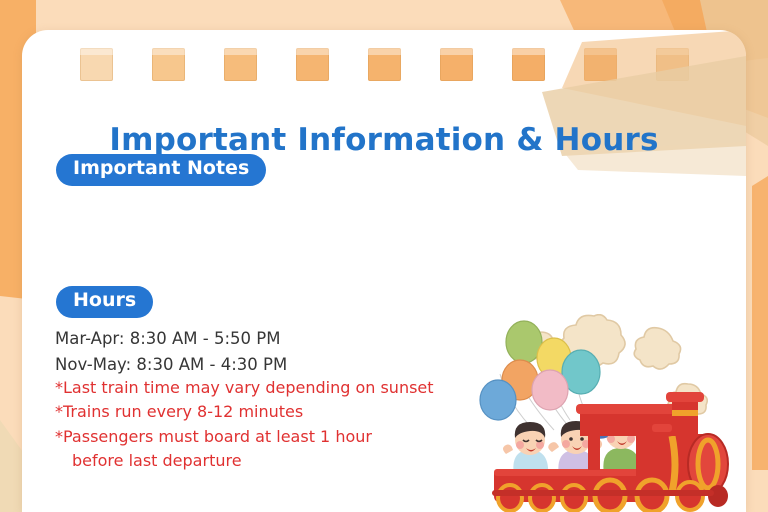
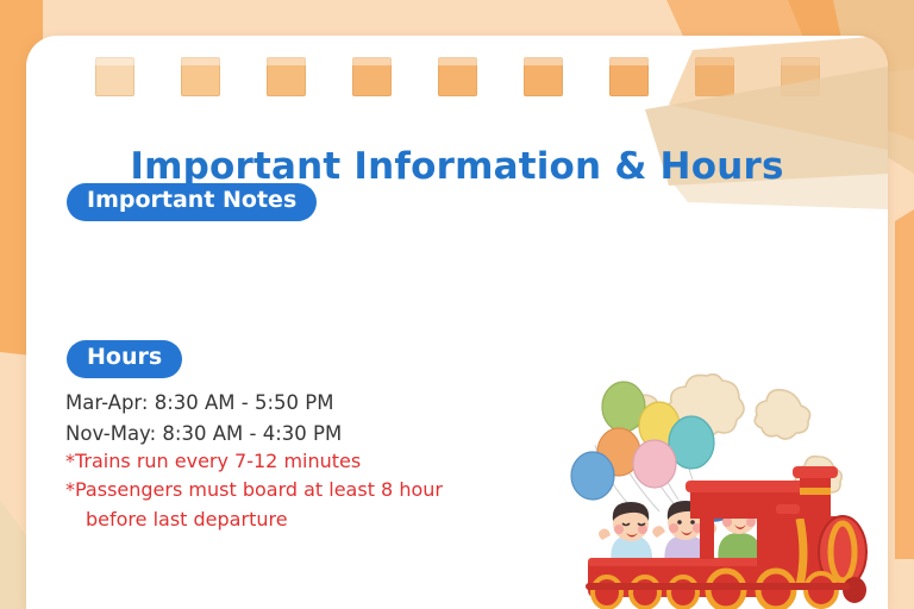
  Important Information & Hours
  Important Notes
  Hours
  Mar-Apr: 8:30 AM - 5:50 PM
  Nov-May: 8:30 AM - 4:30 PM
- *Last train time may vary depending on sunset
- *Trains run every 8-12 minutes
+ *Trains run every 7-12 minutes
- *Passengers must board at least 1 hour
+ *Passengers must board at least 8 hour
  before last departure
